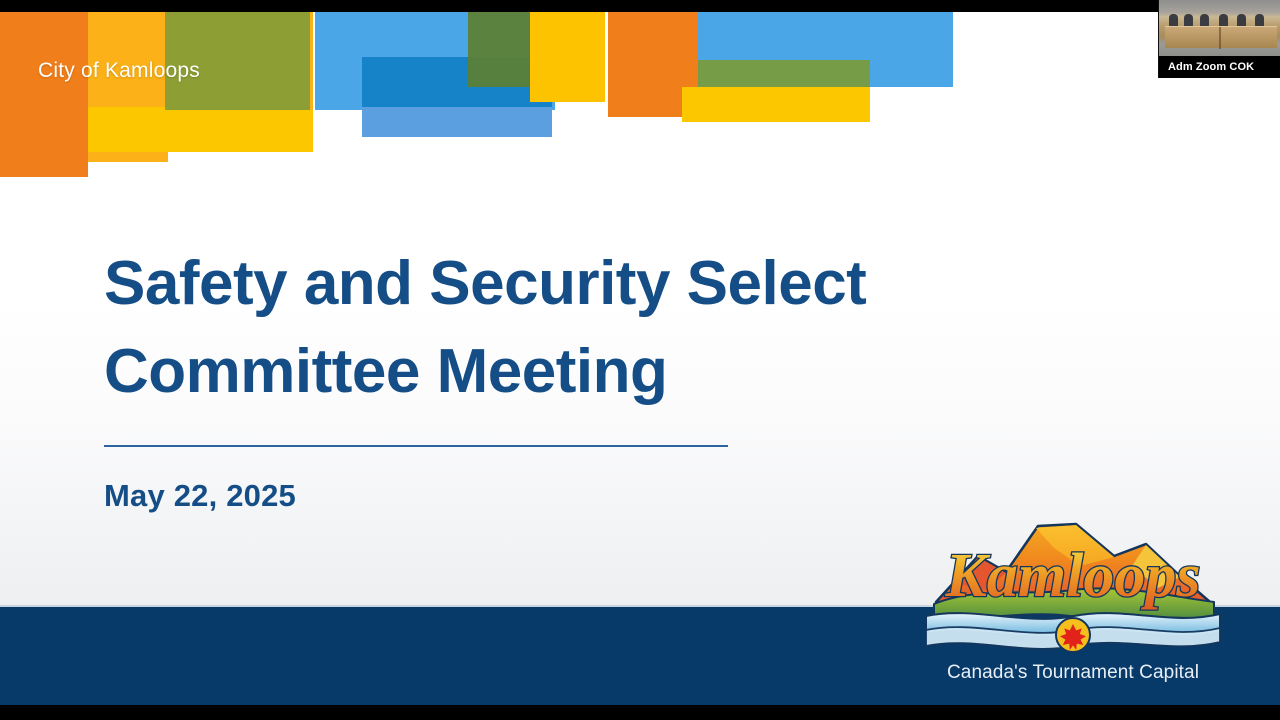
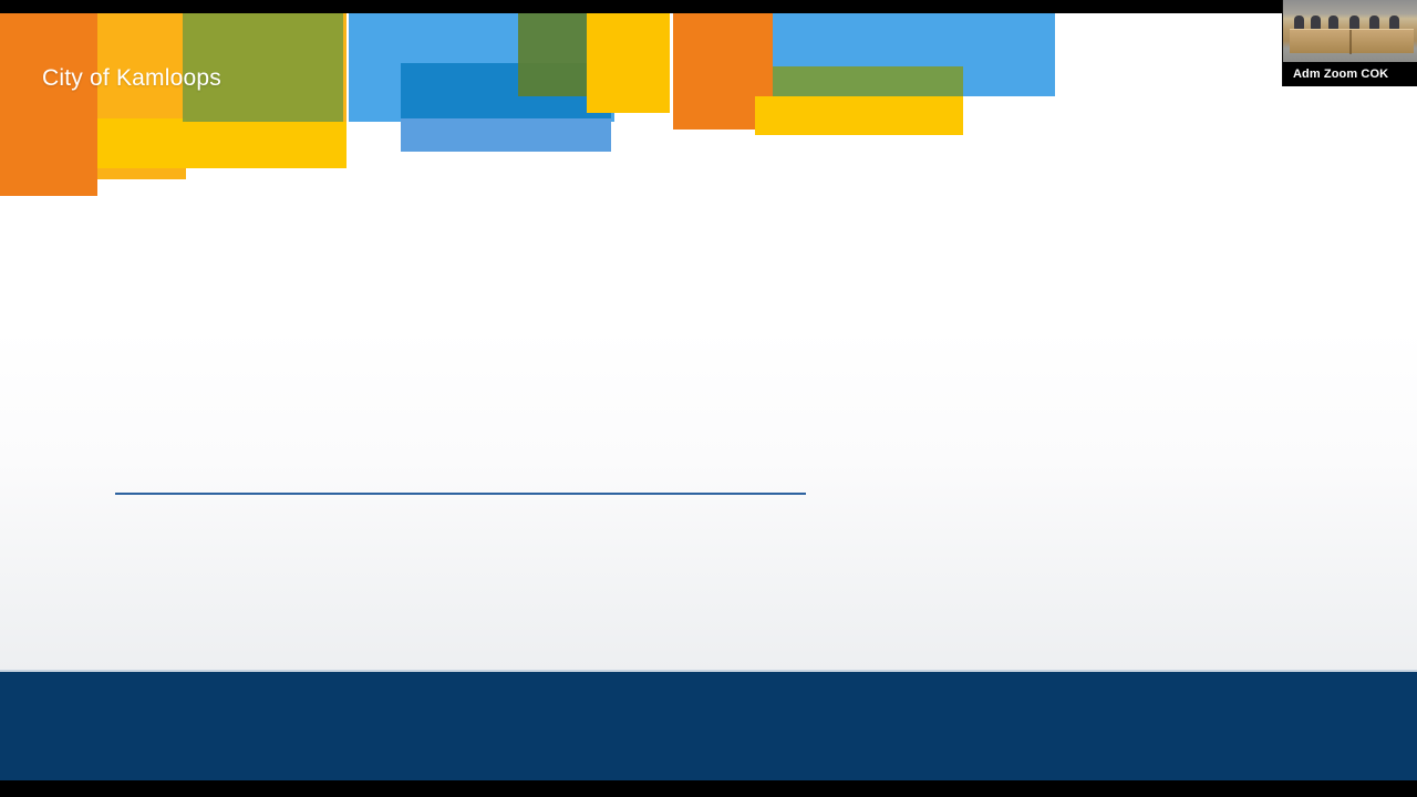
  City of Kamloops
- Safety and Security Select Committee Meeting
- May 22, 2025
- Kamloops
- Canada's Tournament Capital
  Adm Zoom COK
